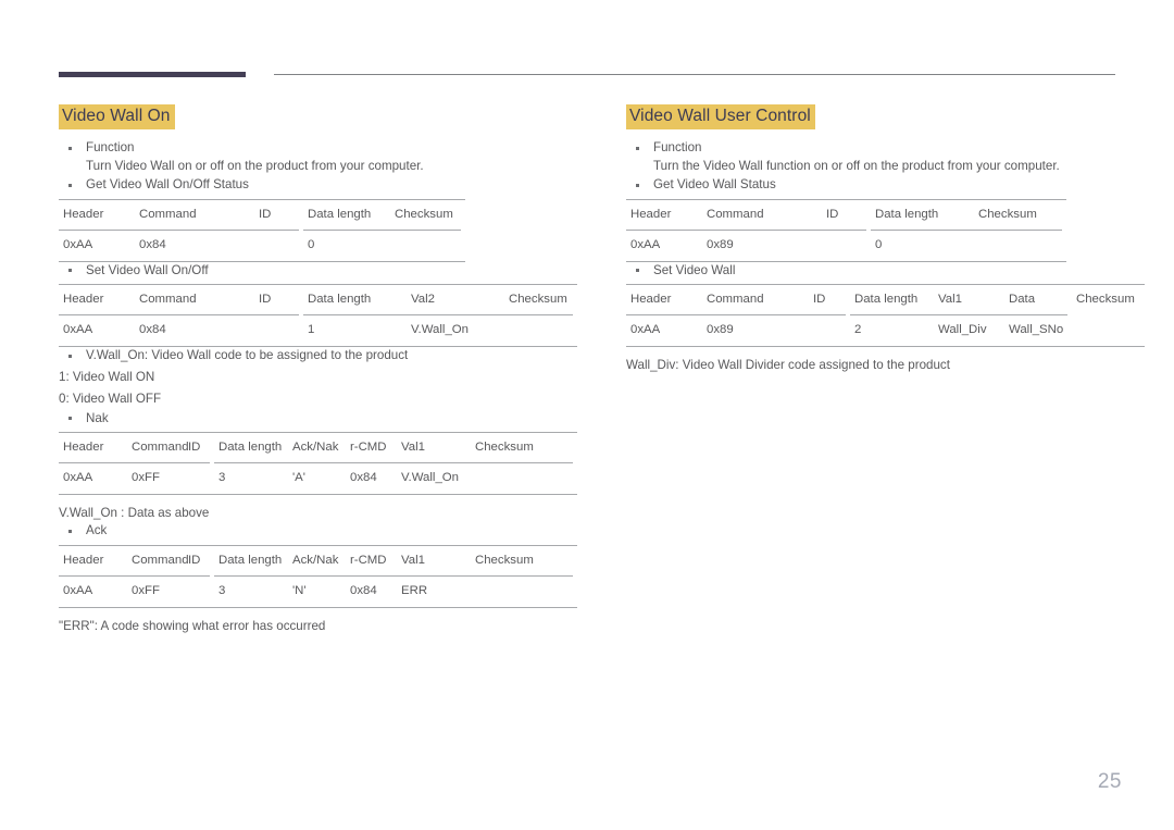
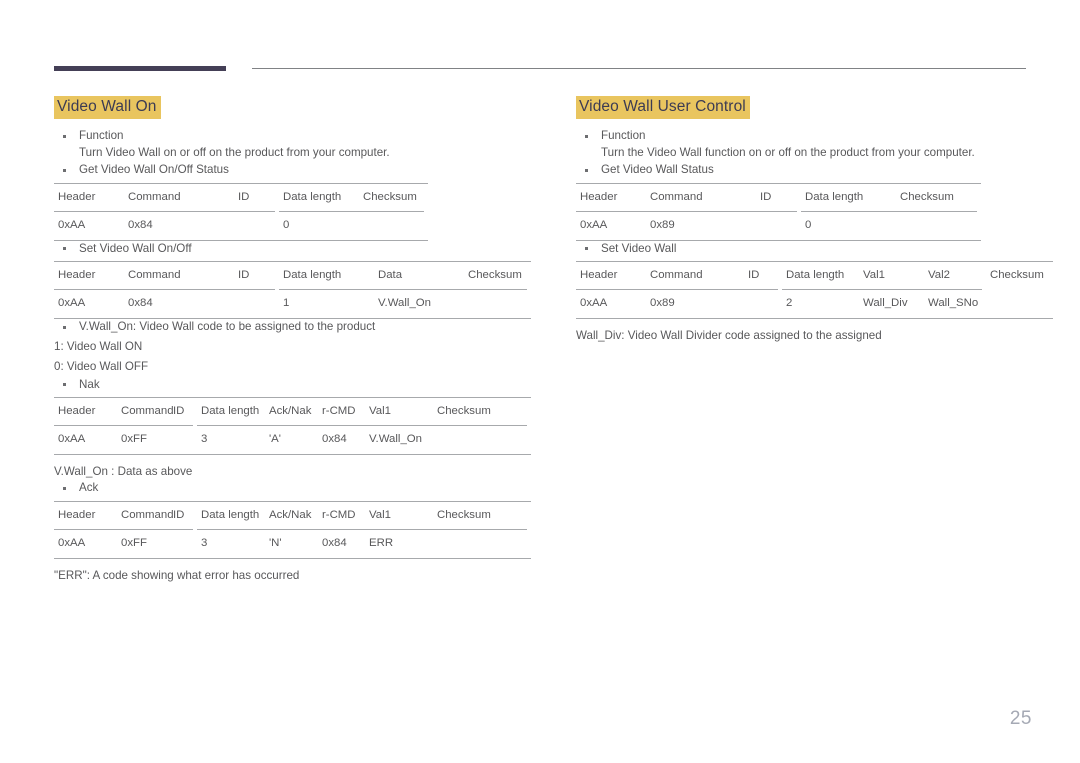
  Video Wall On
  Function
  Turn Video Wall on or off on the product from your computer.
  Get Video Wall On/Off Status
  Header
  Command
  ID
  Data length
  Checksum
  0xAA
  0x84
  0
  Set Video Wall On/Off
  Header
  Command
  ID
  Data length
- Val2
+ Data
  Checksum
  0xAA
  0x84
  1
  V.Wall_On
  V.Wall_On: Video Wall code to be assigned to the product
  1: Video Wall ON
  0: Video Wall OFF
  Nak
  Header
  Command
  ID
  Data length
  Ack/Nak
  r-CMD
  Val1
  Checksum
  0xAA
  0xFF
  3
  'A'
  0x84
  V.Wall_On
  V.Wall_On : Data as above
  Ack
  Header
  Command
  ID
  Data length
  Ack/Nak
  r-CMD
  Val1
  Checksum
  0xAA
  0xFF
  3
  'N'
  0x84
  ERR
  "ERR": A code showing what error has occurred
  Video Wall User Control
  Function
  Turn the Video Wall function on or off on the product from your computer.
  Get Video Wall Status
  Header
  Command
  ID
  Data length
  Checksum
  0xAA
  0x89
  0
  Set Video Wall
  Header
  Command
  ID
  Data length
  Val1
- Data
+ Val2
  Checksum
  0xAA
  0x89
  2
  Wall_Div
  Wall_SNo
- Wall_Div: Video Wall Divider code assigned to the product
+ Wall_Div: Video Wall Divider code assigned to the assigned
  25
